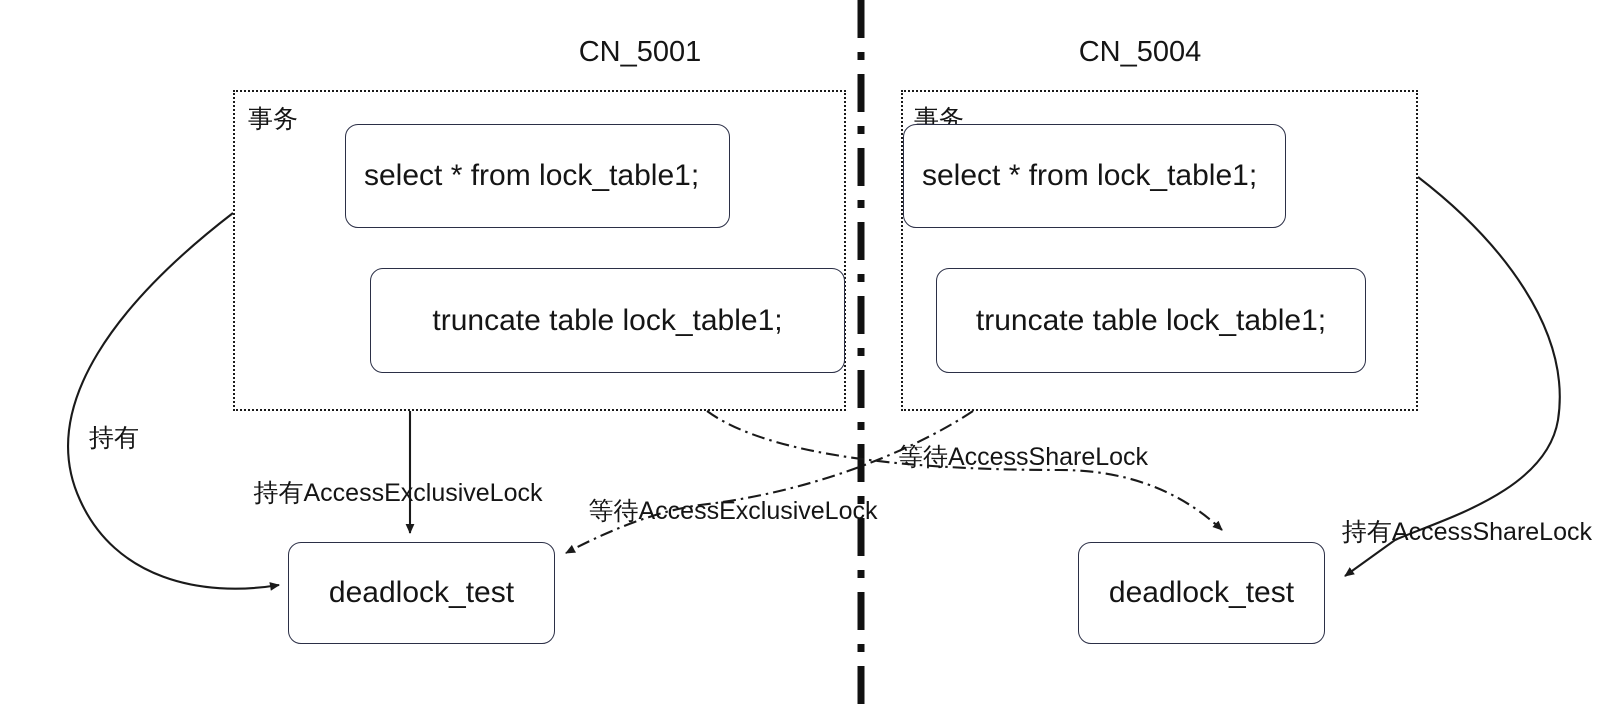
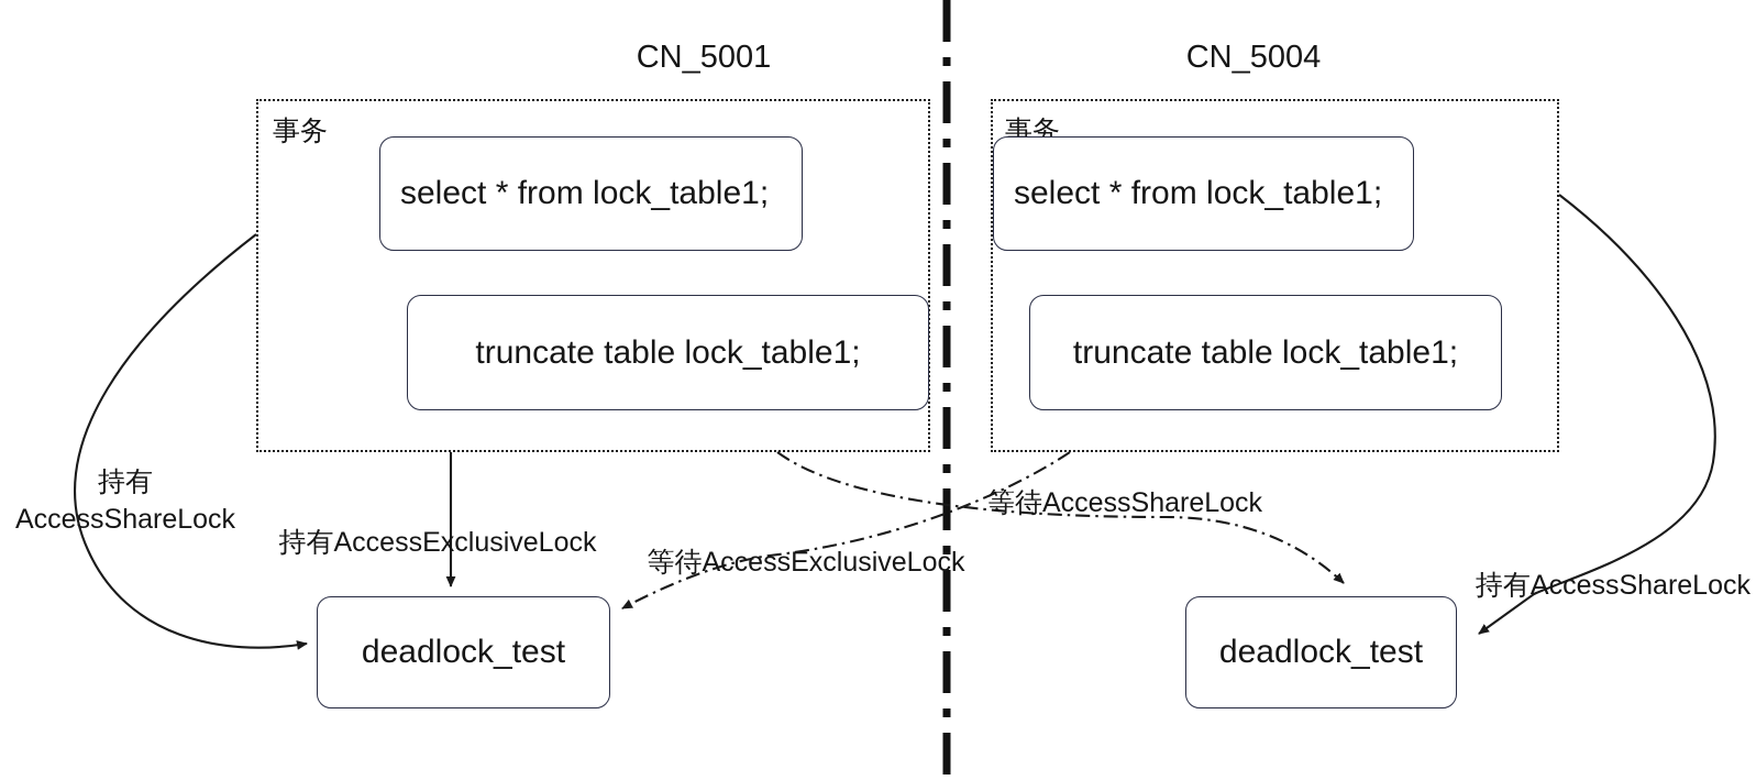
  CN_5001
  事务
  select * from lock_table1;
  truncate table lock_table1;
  deadlock_test
  CN_5004
  事务
  select * from lock_table1;
  truncate table lock_table1;
  deadlock_test
  持有
+ AccessShareLock
  持有AccessExclusiveLock
  等待AccessExclusiveLock
  等待AccessShareLock
  持有AccessShareLock
